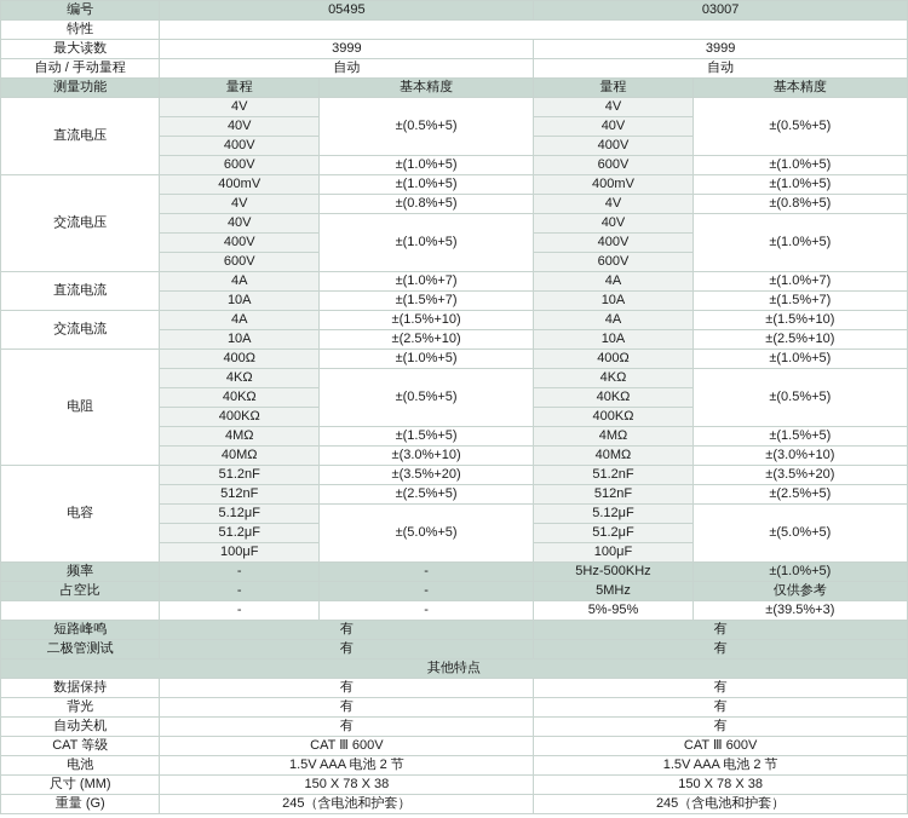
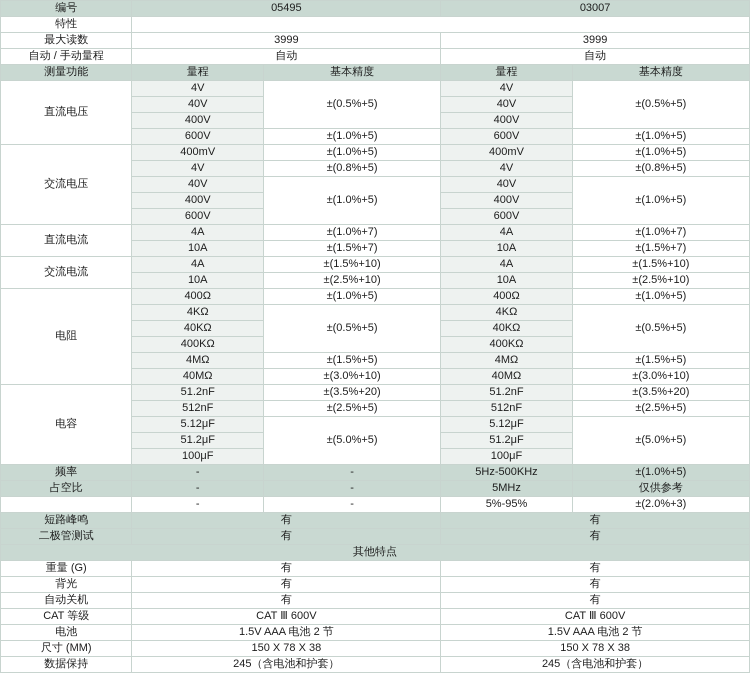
  编号	05495	03007
  特性
  最大读数	3999	3999
  自动 / 手动量程	自动	自动
  测量功能	量程	基本精度	量程	基本精度
  直流电压	4V	±(0.5%+5)	4V	±(0.5%+5)
  40V	40V
  400V	400V
  600V	±(1.0%+5)	600V	±(1.0%+5)
  交流电压	400mV	±(1.0%+5)	400mV	±(1.0%+5)
  4V	±(0.8%+5)	4V	±(0.8%+5)
  40V	±(1.0%+5)	40V	±(1.0%+5)
  400V	400V
  600V	600V
  直流电流	4A	±(1.0%+7)	4A	±(1.0%+7)
  10A	±(1.5%+7)	10A	±(1.5%+7)
  交流电流	4A	±(1.5%+10)	4A	±(1.5%+10)
  10A	±(2.5%+10)	10A	±(2.5%+10)
  电阻	400Ω	±(1.0%+5)	400Ω	±(1.0%+5)
  4KΩ	±(0.5%+5)	4KΩ	±(0.5%+5)
  40KΩ	40KΩ
  400KΩ	400KΩ
  4MΩ	±(1.5%+5)	4MΩ	±(1.5%+5)
  40MΩ	±(3.0%+10)	40MΩ	±(3.0%+10)
  电容	51.2nF	±(3.5%+20)	51.2nF	±(3.5%+20)
  512nF	±(2.5%+5)	512nF	±(2.5%+5)
  5.12μF	±(5.0%+5)	5.12μF	±(5.0%+5)
  51.2μF	51.2μF
  100μF	100μF
  频率	-	-	5Hz-500KHz	±(1.0%+5)
  占空比	-	-	5MHz	仅供参考
- 	-	-	5%-95%	±(39.5%+3)
+ 	-	-	5%-95%	±(2.0%+3)
  短路峰鸣	有	有
  二极管测试	有	有
  其他特点
- 数据保持	有	有
+ 重量 (G)	有	有
  背光	有	有
  自动关机	有	有
  CAT 等级	CAT Ⅲ 600V	CAT Ⅲ 600V
  电池	1.5V AAA 电池 2 节	1.5V AAA 电池 2 节
  尺寸 (MM)	150 X 78 X 38	150 X 78 X 38
- 重量 (G)	245（含电池和护套）	245（含电池和护套）
+ 数据保持	245（含电池和护套）	245（含电池和护套）
